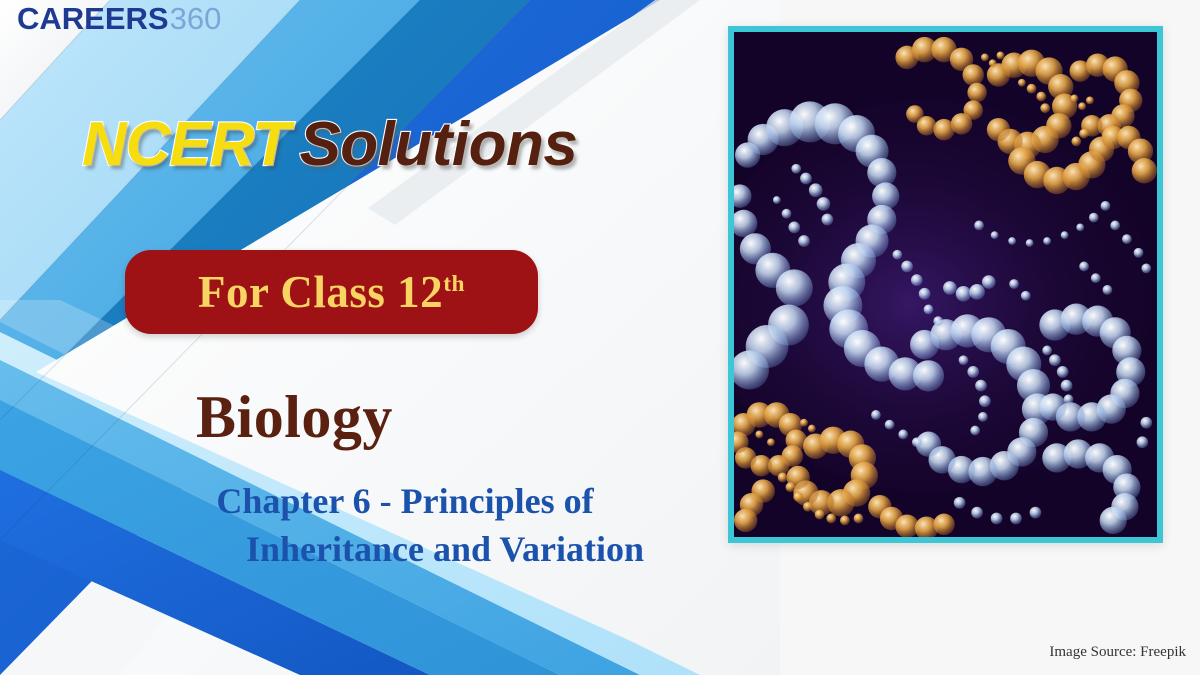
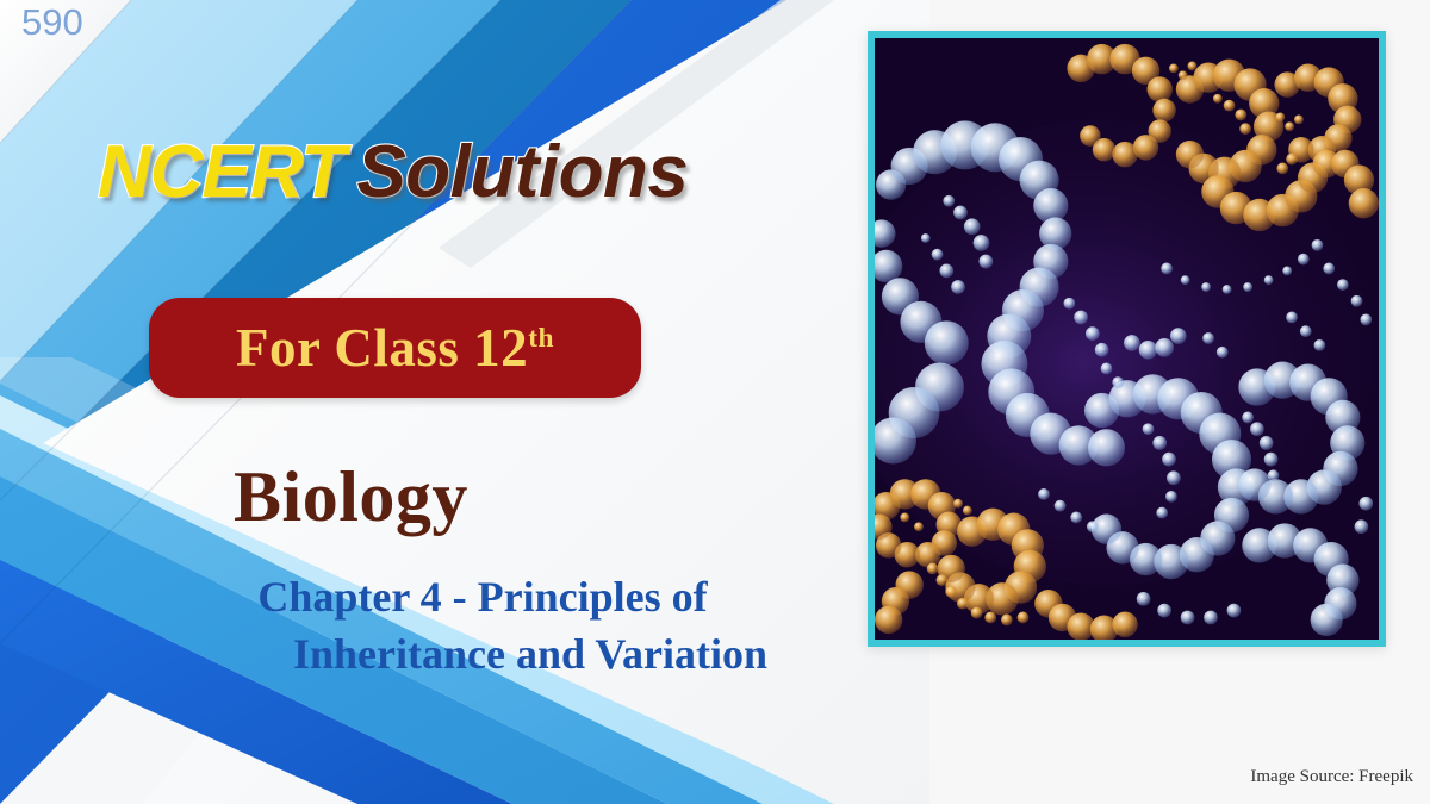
- CAREERS
- 360
+ 590
  NCERT Solutions
  For Class 12th
  Biology
- Chapter 6 - Principles of
+ Chapter 4 - Principles of
  Inheritance and Variation
  Image Source: Freepik
